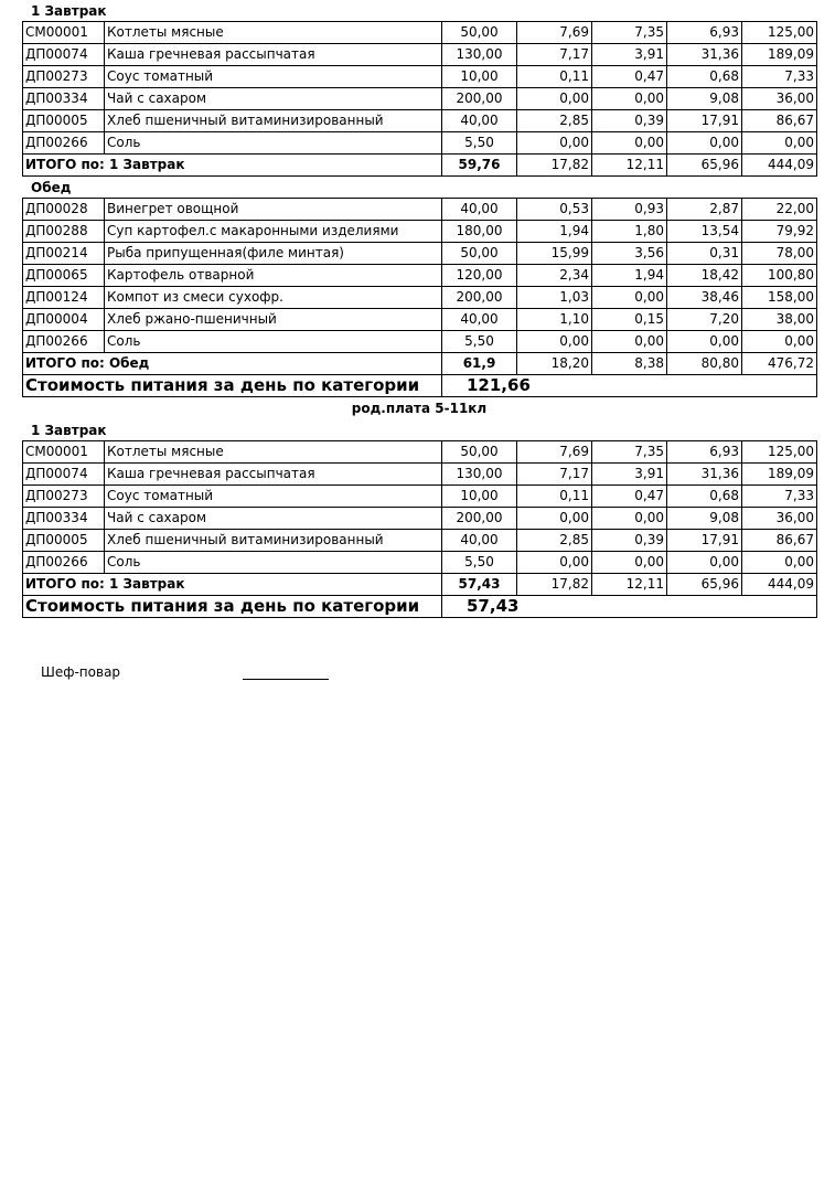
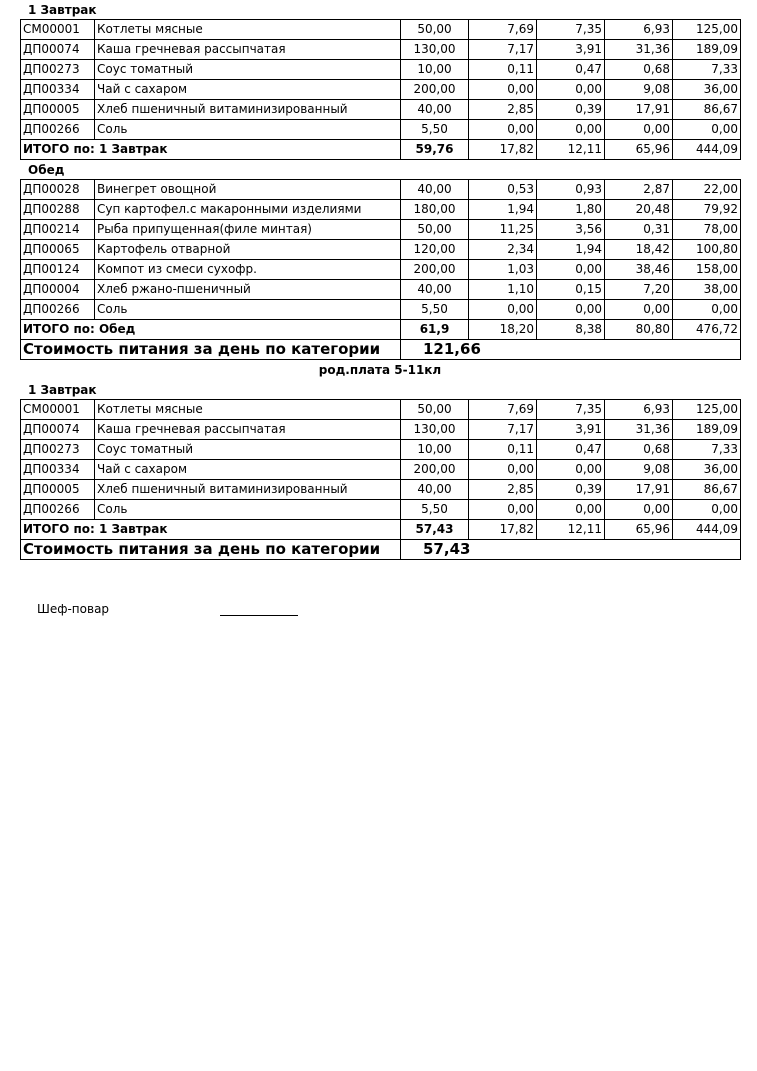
  1 Завтрак
  СМ00001	Котлеты мясные	50,00	7,69	7,35	6,93	125,00
  ДП00074	Каша гречневая рассыпчатая	130,00	7,17	3,91	31,36	189,09
  ДП00273	Соус томатный	10,00	0,11	0,47	0,68	7,33
  ДП00334	Чай с сахаром	200,00	0,00	0,00	9,08	36,00
  ДП00005	Хлеб пшеничный витаминизированный	40,00	2,85	0,39	17,91	86,67
  ДП00266	Соль	5,50	0,00	0,00	0,00	0,00
  ИТОГО по: 1 Завтрак	59,76	17,82	12,11	65,96	444,09
  Обед
  ДП00028	Винегрет овощной	40,00	0,53	0,93	2,87	22,00
- ДП00288	Суп картофел.с макаронными изделиями	180,00	1,94	1,80	13,54	79,92
+ ДП00288	Суп картофел.с макаронными изделиями	180,00	1,94	1,80	20,48	79,92
- ДП00214	Рыба припущенная(филе минтая)	50,00	15,99	3,56	0,31	78,00
+ ДП00214	Рыба припущенная(филе минтая)	50,00	11,25	3,56	0,31	78,00
  ДП00065	Картофель отварной	120,00	2,34	1,94	18,42	100,80
  ДП00124	Компот из смеси сухофр.	200,00	1,03	0,00	38,46	158,00
  ДП00004	Хлеб ржано-пшеничный	40,00	1,10	0,15	7,20	38,00
  ДП00266	Соль	5,50	0,00	0,00	0,00	0,00
  ИТОГО по: Обед	61,9	18,20	8,38	80,80	476,72
  Стоимость питания за день по категории	121,66
  род.плата 5-11кл
  1 Завтрак
  СМ00001	Котлеты мясные	50,00	7,69	7,35	6,93	125,00
  ДП00074	Каша гречневая рассыпчатая	130,00	7,17	3,91	31,36	189,09
  ДП00273	Соус томатный	10,00	0,11	0,47	0,68	7,33
  ДП00334	Чай с сахаром	200,00	0,00	0,00	9,08	36,00
  ДП00005	Хлеб пшеничный витаминизированный	40,00	2,85	0,39	17,91	86,67
  ДП00266	Соль	5,50	0,00	0,00	0,00	0,00
  ИТОГО по: 1 Завтрак	57,43	17,82	12,11	65,96	444,09
  Стоимость питания за день по категории	57,43
  Шеф-повар
